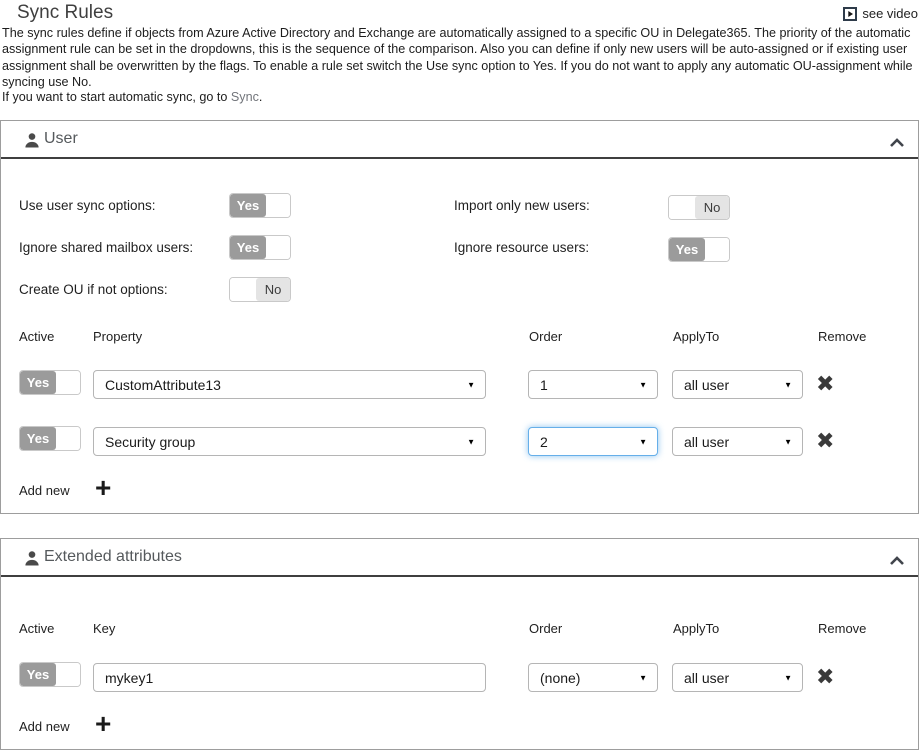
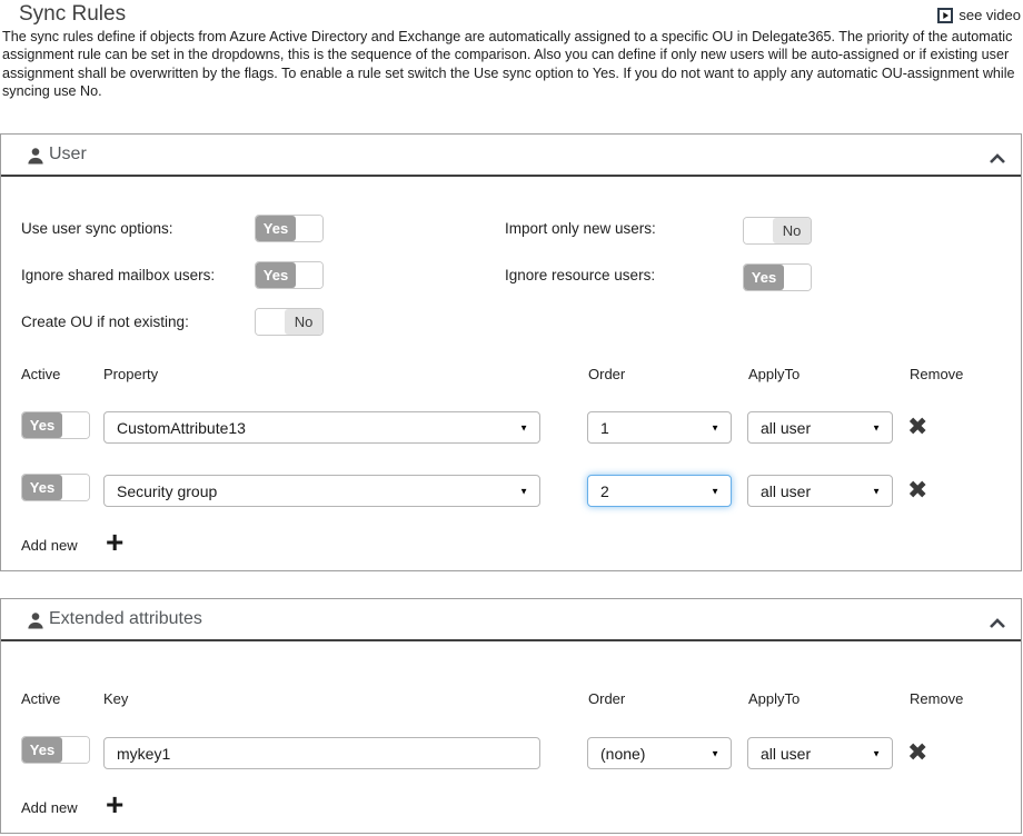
  Sync Rules
  see video
  The sync rules define if objects from Azure Active Directory and Exchange are automatically assigned to a specific OU in Delegate365. The priority of the automatic assignment rule can be set in the dropdowns, this is the sequence of the comparison. Also you can define if only new users will be auto-assigned or if existing user assignment shall be overwritten by the flags. To enable a rule set switch the Use sync option to Yes. If you do not want to apply any automatic OU-assignment while syncing use No.
- If you want to start automatic sync, go to Sync.
  User
  Use user sync options:
  Yes
  Import only new users:
  No
  Ignore shared mailbox users:
  Yes
  Ignore resource users:
  Yes
- Create OU if not options:
+ Create OU if not existing:
  No
  Active
  Property
  Order
  ApplyTo
  Remove
  Yes
  CustomAttribute13
  ▼
  1
  ▼
  all user
  ▼
  ✖
  Yes
  Security group
  ▼
  2
  ▼
  all user
  ▼
  ✖
  Add new
  +
  Extended attributes
  Active
  Key
  Order
  ApplyTo
  Remove
  Yes
  mykey1
  (none)
  ▼
  all user
  ▼
  ✖
  Add new
  +
